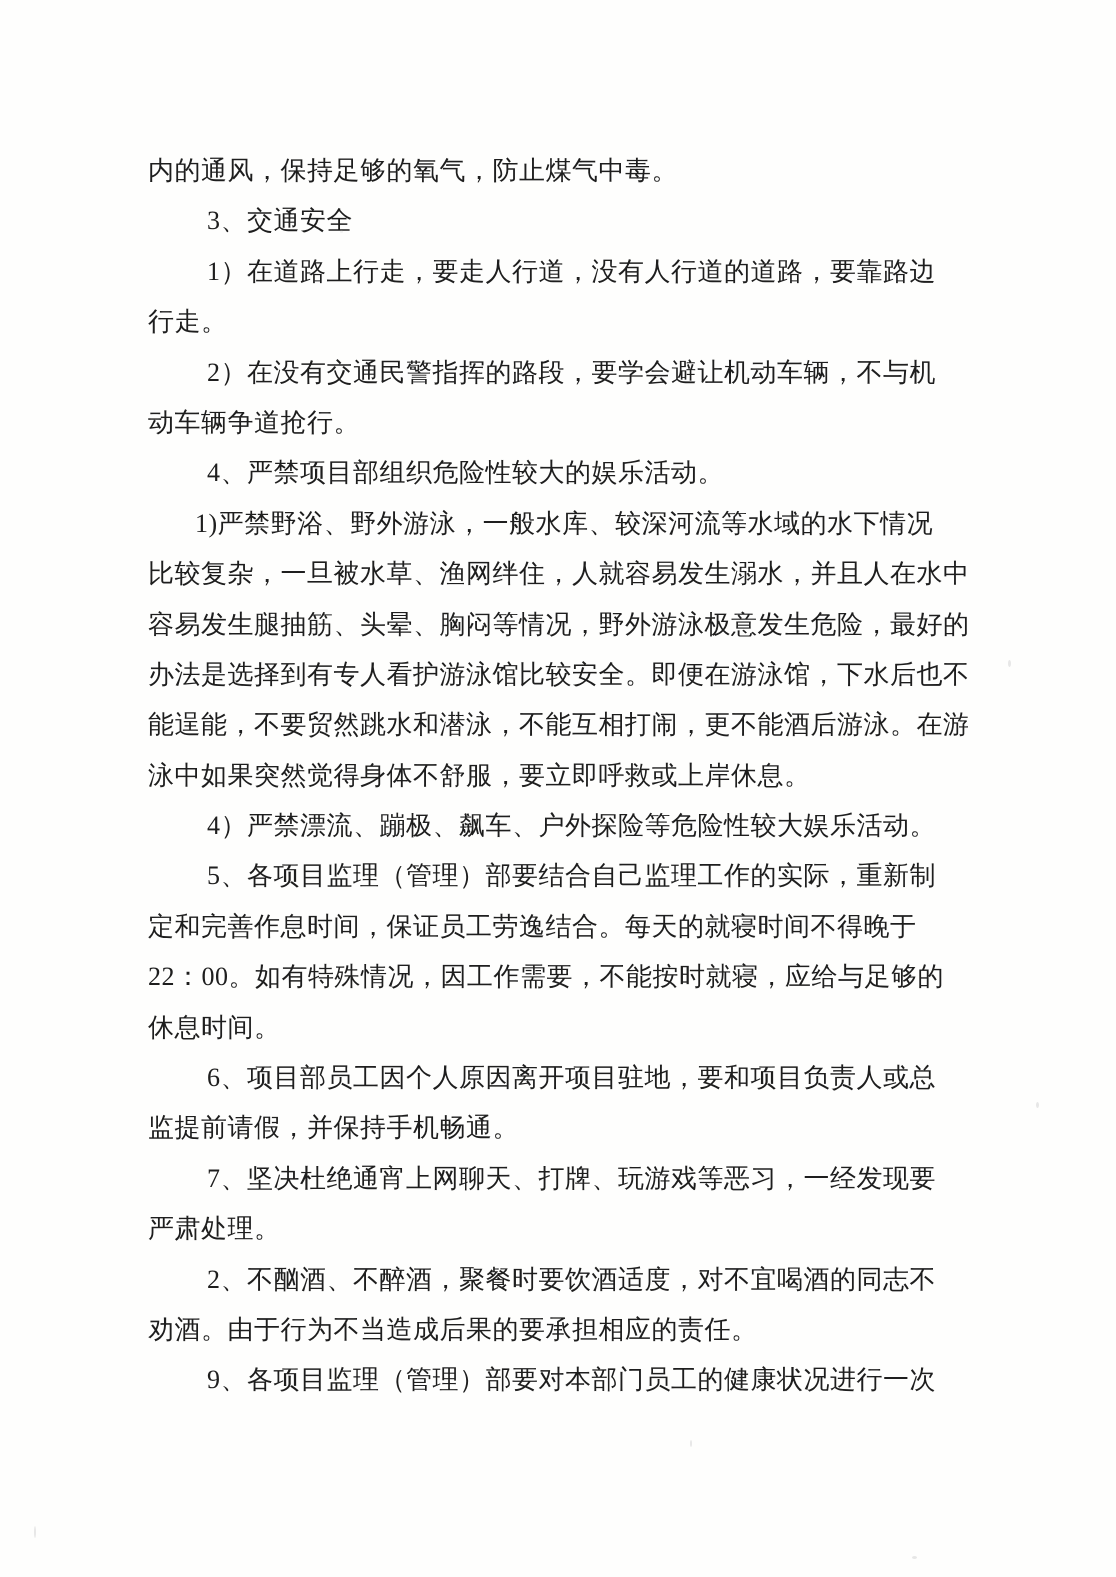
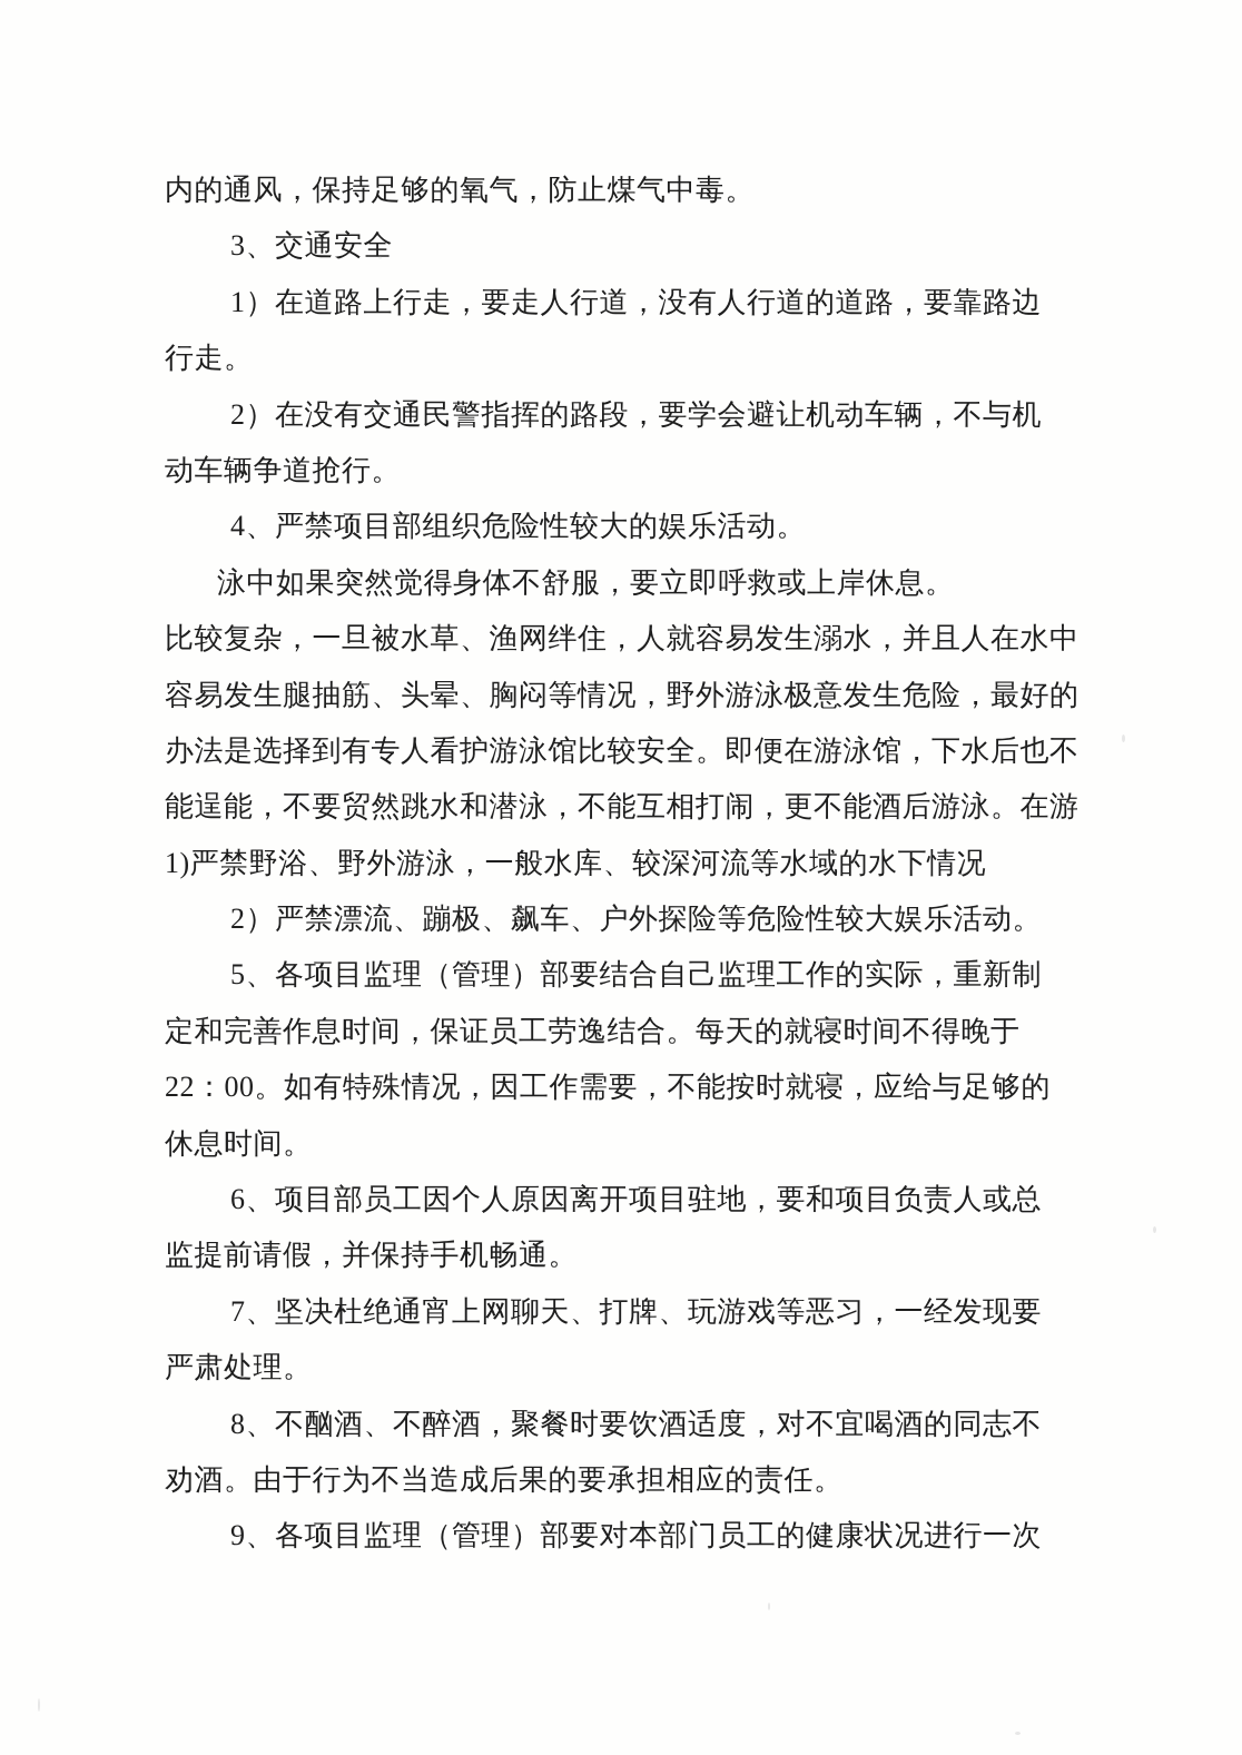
  内的通风，保持足够的氧气，防止煤气中毒。
  3、交通安全
  1）在道路上行走，要走人行道，没有人行道的道路，要靠路边
  行走。
  2）在没有交通民警指挥的路段，要学会避让机动车辆，不与机
  动车辆争道抢行。
  4、严禁项目部组织危险性较大的娱乐活动。
- 1)严禁野浴、野外游泳，一般水库、较深河流等水域的水下情况
+ 泳中如果突然觉得身体不舒服，要立即呼救或上岸休息。
  比较复杂，一旦被水草、渔网绊住，人就容易发生溺水，并且人在水中
  容易发生腿抽筋、头晕、胸闷等情况，野外游泳极意发生危险，最好的
  办法是选择到有专人看护游泳馆比较安全。即便在游泳馆，下水后也不
  能逞能，不要贸然跳水和潜泳，不能互相打闹，更不能酒后游泳。在游
- 泳中如果突然觉得身体不舒服，要立即呼救或上岸休息。
+ 1)严禁野浴、野外游泳，一般水库、较深河流等水域的水下情况
- 4）严禁漂流、蹦极、飙车、户外探险等危险性较大娱乐活动。
+ 2）严禁漂流、蹦极、飙车、户外探险等危险性较大娱乐活动。
  5、各项目监理（管理）部要结合自己监理工作的实际，重新制
  定和完善作息时间，保证员工劳逸结合。每天的就寝时间不得晚于
  22：00。如有特殊情况，因工作需要，不能按时就寝，应给与足够的
  休息时间。
  6、项目部员工因个人原因离开项目驻地，要和项目负责人或总
  监提前请假，并保持手机畅通。
  7、坚决杜绝通宵上网聊天、打牌、玩游戏等恶习，一经发现要
  严肃处理。
- 2、不酗酒、不醉酒，聚餐时要饮酒适度，对不宜喝酒的同志不
+ 8、不酗酒、不醉酒，聚餐时要饮酒适度，对不宜喝酒的同志不
  劝酒。由于行为不当造成后果的要承担相应的责任。
  9、各项目监理（管理）部要对本部门员工的健康状况进行一次
